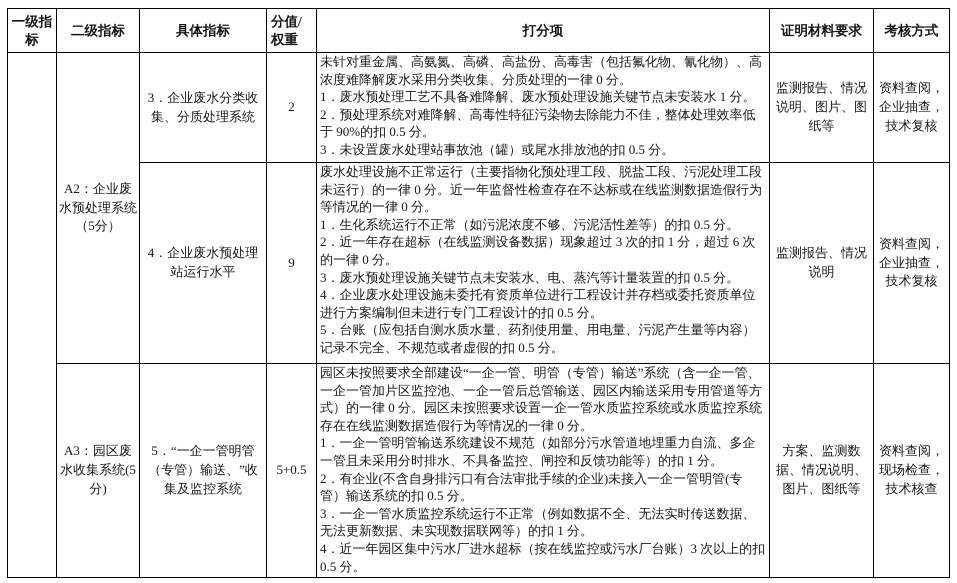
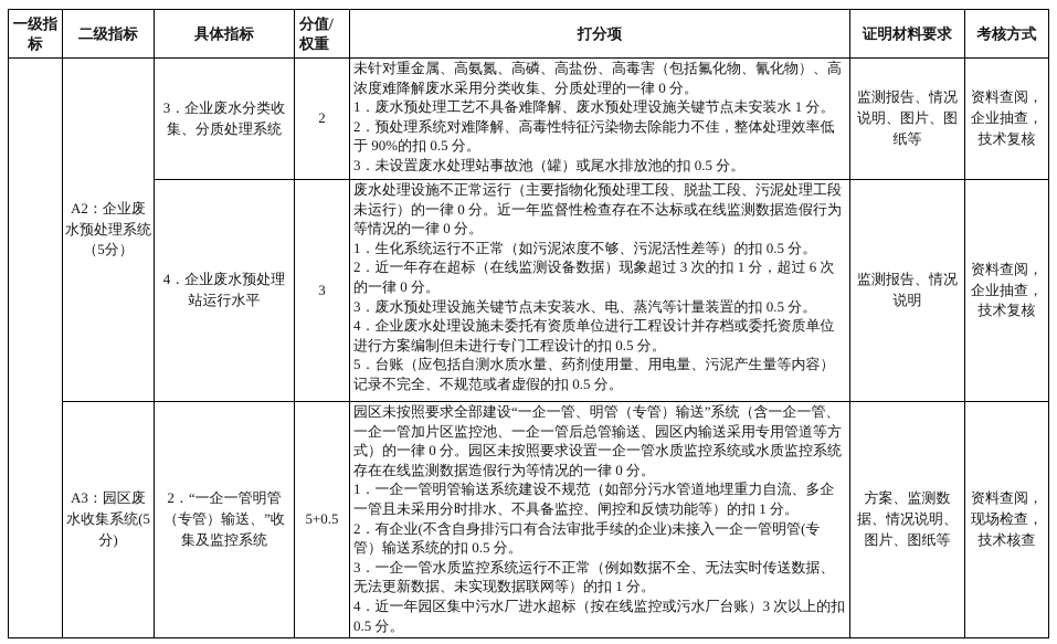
  一级指标	二级指标	具体指标	分值/权重	打分项	证明材料要求	考核方式
  	A2：企业废水预处理系统（5分）	3．企业废水分类收集、分质处理系统	2	未针对重金属、高氨氮、高磷、高盐份、高毒害（包括氟化物、氰化物）、高浓度难降解废水采用分类收集、分质处理的一律 0 分。 1．废水预处理工艺不具备难降解、废水预处理设施关键节点未安装水 1 分。 2．预处理系统对难降解、高毒性特征污染物去除能力不佳，整体处理效率低于 90%的扣 0.5 分。 3．未设置废水处理站事故池（罐）或尾水排放池的扣 0.5 分。	监测报告、情况说明、图片、图纸等	资料查阅，企业抽查，技术复核
- 4．企业废水预处理站运行水平	9	废水处理设施不正常运行（主要指物化预处理工段、脱盐工段、污泥处理工段未运行）的一律 0 分。近一年监督性检查存在不达标或在线监测数据造假行为等情况的一律 0 分。 1．生化系统运行不正常（如污泥浓度不够、污泥活性差等）的扣 0.5 分。 2．近一年存在超标（在线监测设备数据）现象超过 3 次的扣 1 分，超过 6 次的一律 0 分。 3．废水预处理设施关键节点未安装水、电、蒸汽等计量装置的扣 0.5 分。 4．企业废水处理设施未委托有资质单位进行工程设计并存档或委托资质单位进行方案编制但未进行专门工程设计的扣 0.5 分。 5．台账（应包括自测水质水量、药剂使用量、用电量、污泥产生量等内容）记录不完全、不规范或者虚假的扣 0.5 分。	监测报告、情况说明	资料查阅，企业抽查，技术复核
+ 4．企业废水预处理站运行水平	3	废水处理设施不正常运行（主要指物化预处理工段、脱盐工段、污泥处理工段未运行）的一律 0 分。近一年监督性检查存在不达标或在线监测数据造假行为等情况的一律 0 分。 1．生化系统运行不正常（如污泥浓度不够、污泥活性差等）的扣 0.5 分。 2．近一年存在超标（在线监测设备数据）现象超过 3 次的扣 1 分，超过 6 次的一律 0 分。 3．废水预处理设施关键节点未安装水、电、蒸汽等计量装置的扣 0.5 分。 4．企业废水处理设施未委托有资质单位进行工程设计并存档或委托资质单位进行方案编制但未进行专门工程设计的扣 0.5 分。 5．台账（应包括自测水质水量、药剂使用量、用电量、污泥产生量等内容）记录不完全、不规范或者虚假的扣 0.5 分。	监测报告、情况说明	资料查阅，企业抽查，技术复核
- A3：园区废水收集系统(5分)	5．“一企一管明管（专管）输送、”收集及监控系统	5+0.5	园区未按照要求全部建设“一企一管、明管（专管）输送”系统（含一企一管、一企一管加片区监控池、一企一管后总管输送、园区内输送采用专用管道等方式）的一律 0 分。园区未按照要求设置一企一管水质监控系统或水质监控系统存在在线监测数据造假行为等情况的一律 0 分。 1．一企一管明管输送系统建设不规范（如部分污水管道地埋重力自流、多企一管且未采用分时排水、不具备监控、闸控和反馈功能等）的扣 1 分。 2．有企业(不含自身排污口有合法审批手续的企业)未接入一企一管明管(专管）输送系统的扣 0.5 分。 3．一企一管水质监控系统运行不正常（例如数据不全、无法实时传送数据、无法更新数据、未实现数据联网等）的扣 1 分。 4．近一年园区集中污水厂进水超标（按在线监控或污水厂台账）3 次以上的扣 0.5 分。	方案、监测数据、情况说明、图片、图纸等	资料查阅，现场检查，技术核查
+ A3：园区废水收集系统(5分)	2．“一企一管明管（专管）输送、”收集及监控系统	5+0.5	园区未按照要求全部建设“一企一管、明管（专管）输送”系统（含一企一管、一企一管加片区监控池、一企一管后总管输送、园区内输送采用专用管道等方式）的一律 0 分。园区未按照要求设置一企一管水质监控系统或水质监控系统存在在线监测数据造假行为等情况的一律 0 分。 1．一企一管明管输送系统建设不规范（如部分污水管道地埋重力自流、多企一管且未采用分时排水、不具备监控、闸控和反馈功能等）的扣 1 分。 2．有企业(不含自身排污口有合法审批手续的企业)未接入一企一管明管(专管）输送系统的扣 0.5 分。 3．一企一管水质监控系统运行不正常（例如数据不全、无法实时传送数据、无法更新数据、未实现数据联网等）的扣 1 分。 4．近一年园区集中污水厂进水超标（按在线监控或污水厂台账）3 次以上的扣 0.5 分。	方案、监测数据、情况说明、图片、图纸等	资料查阅，现场检查，技术核查
